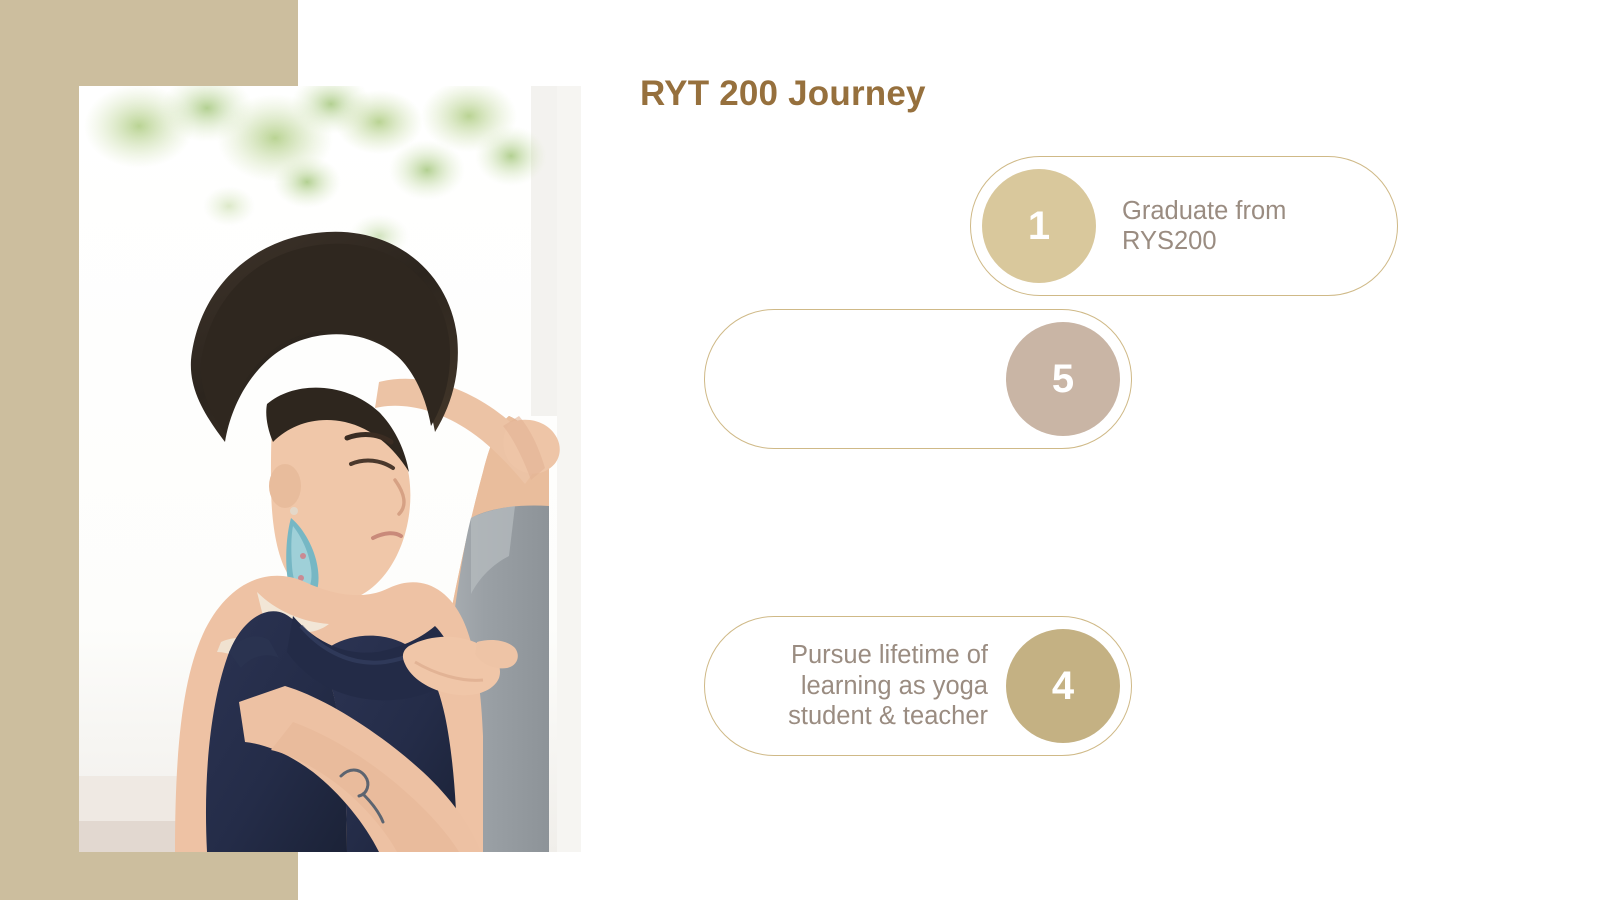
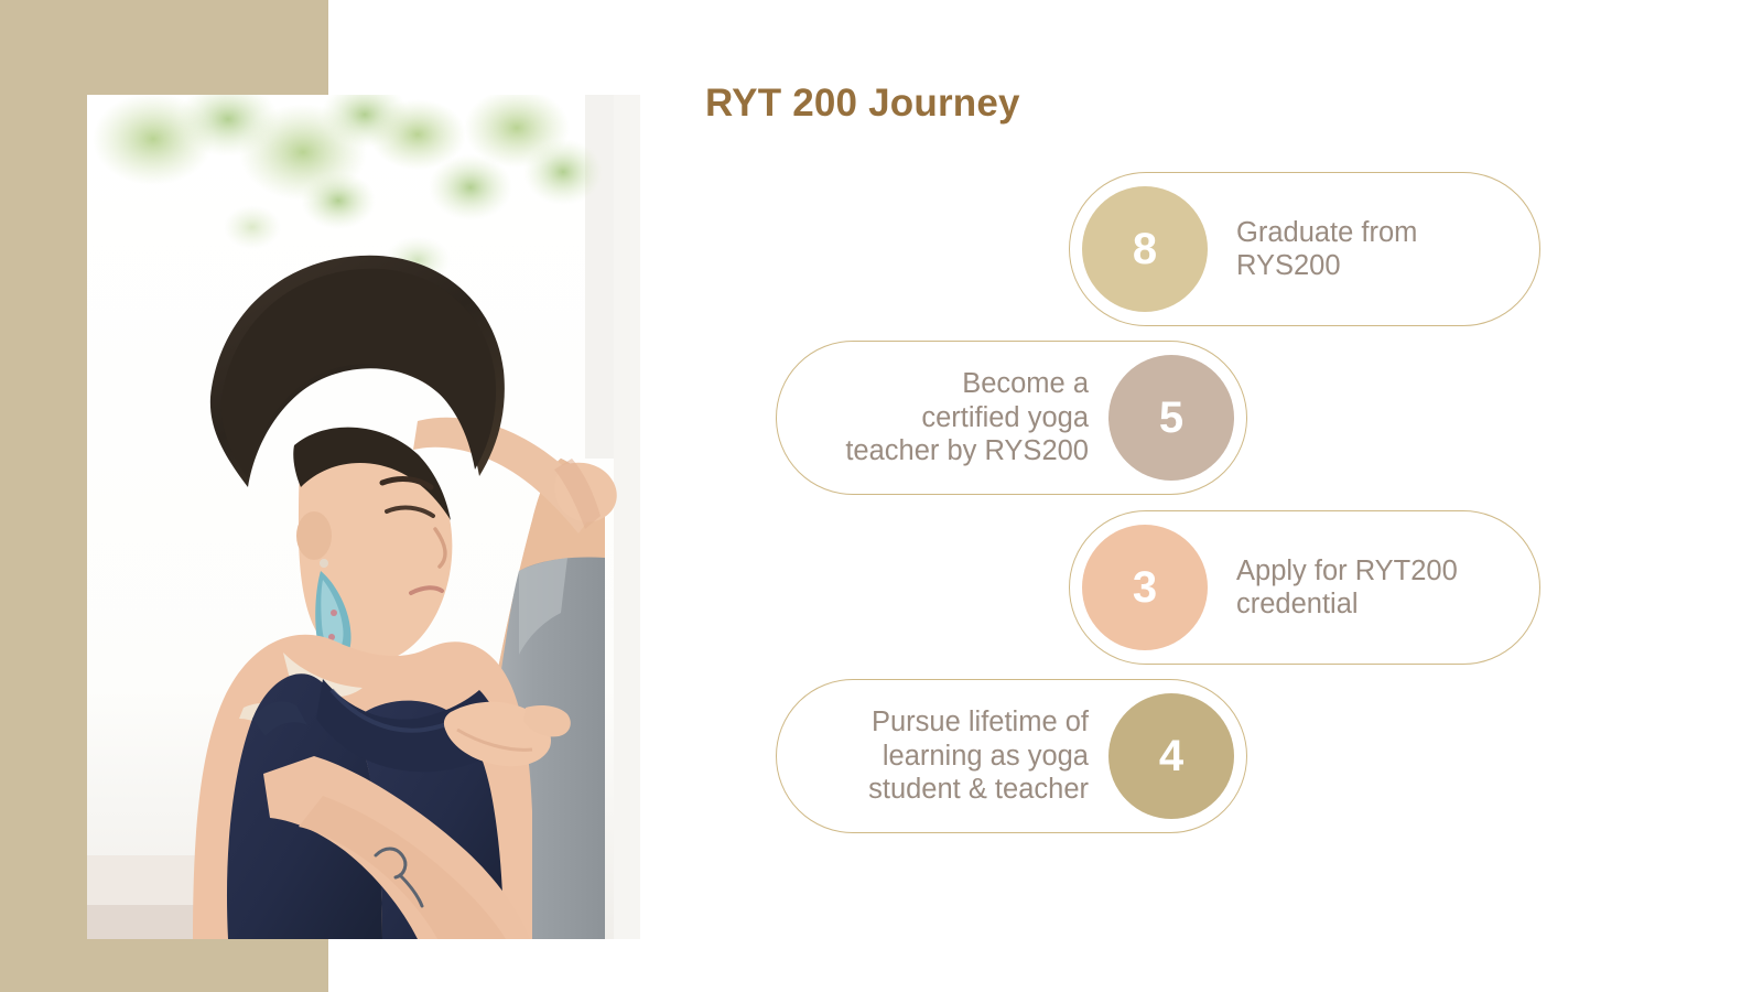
  RYT 200 Journey
- 1
+ 8
  Graduate from
  RYS200
  5
+ Become a
+ certified yoga
+ teacher by RYS200
+ 3
+ Apply for RYT200
+ credential
  4
  Pursue lifetime of
  learning as yoga
  student & teacher
